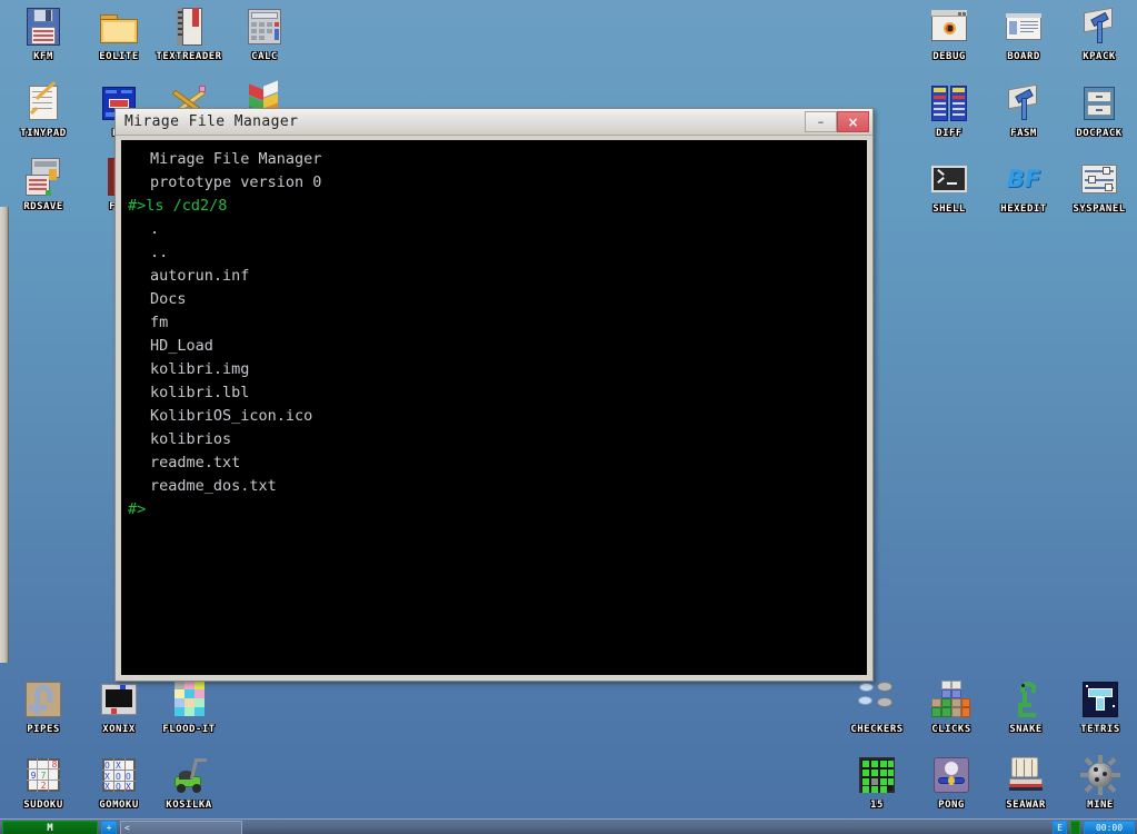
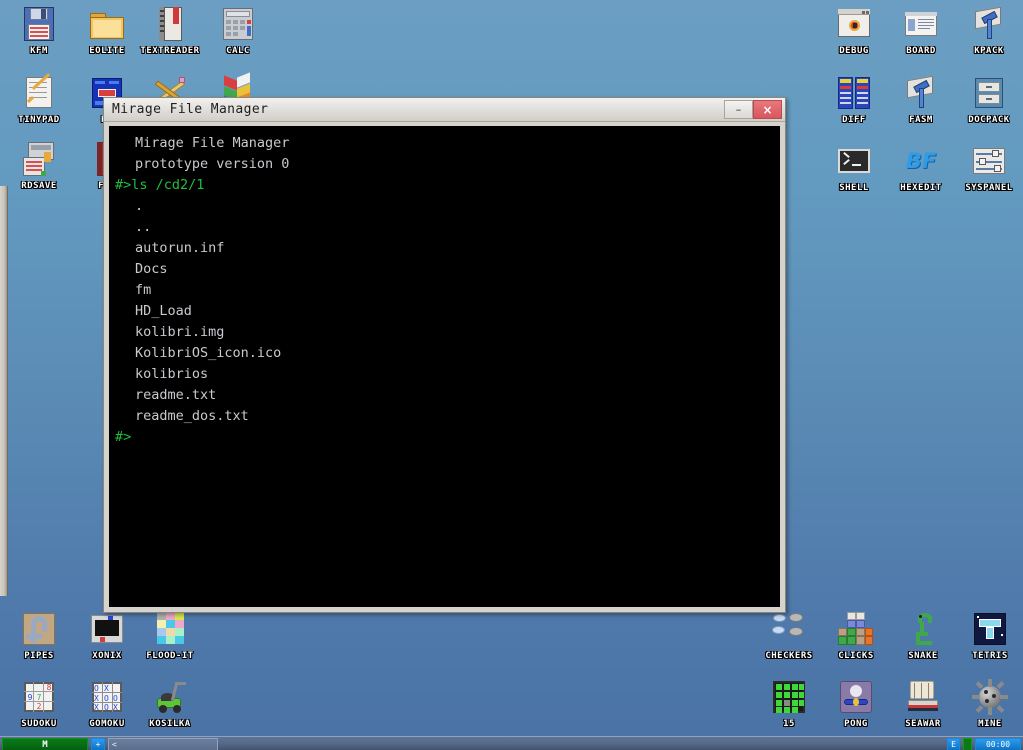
  KFM
  EOLITE
  TEXTREADER
  CALC
  TINYPAD
  RDSAVE
  DEBUG
  BOARD
  KPACK
  DIFF
  FASM
  DOCPACK
  SHELL
  BF
  HEXEDIT
  SYSPANEL
  PIPES
  XONIX
  FLOOD-IT
  8
  9
  7
  2
  SUDOKU
  O
  X
  X
  O
  O
  X
  O
  X
  GOMOKU
  KOSILKA
  CHECKERS
  CLICKS
  SNAKE
  TETRIS
  15
  PONG
  SEAWAR
  MINE
  Mirage File Manager
  –
  ×
  Mirage File Manager
  prototype version 0
- #>ls /cd2/8
+ #>ls /cd2/1
  .
  ..
  autorun.inf
  Docs
  fm
  HD_Load
  kolibri.img
- kolibri.lbl
  KolibriOS_icon.ico
  kolibrios
  readme.txt
  readme_dos.txt
  #>
  M
  +
  <
  E
  00:00
